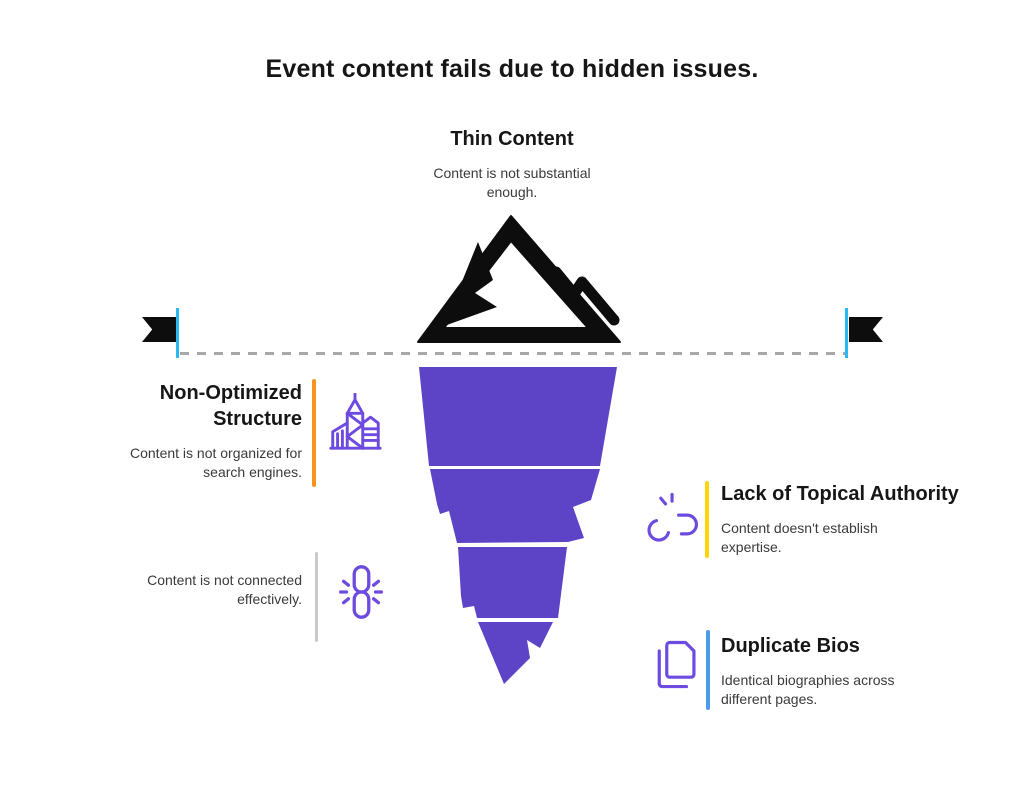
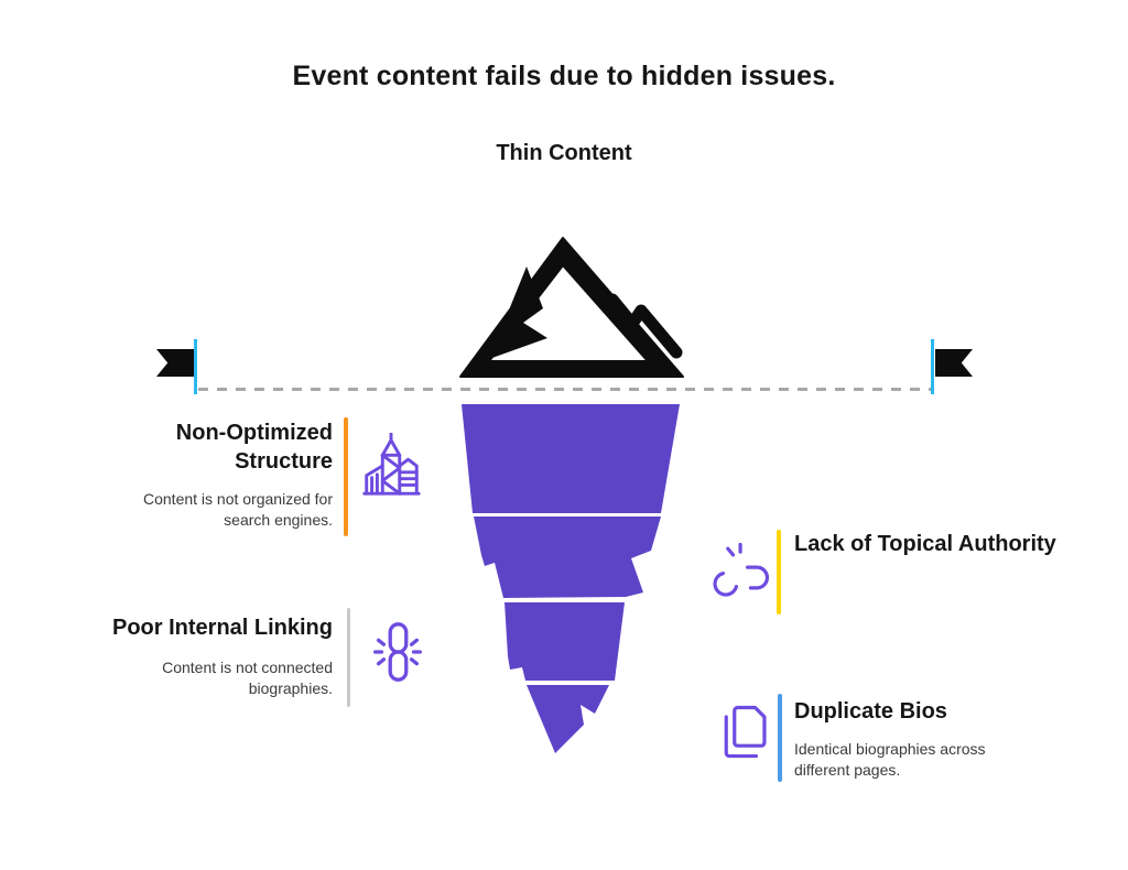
  Event content fails due to hidden issues.
  Thin Content
- Content is not substantial enough.
  Non-Optimized Structure
  Content is not organized for search engines.
+ Poor Internal Linking
- Content is not connected effectively.
+ Content is not connected biographies.
  Lack of Topical Authority
- Content doesn't establish expertise.
  Duplicate Bios
  Identical biographies across different pages.
